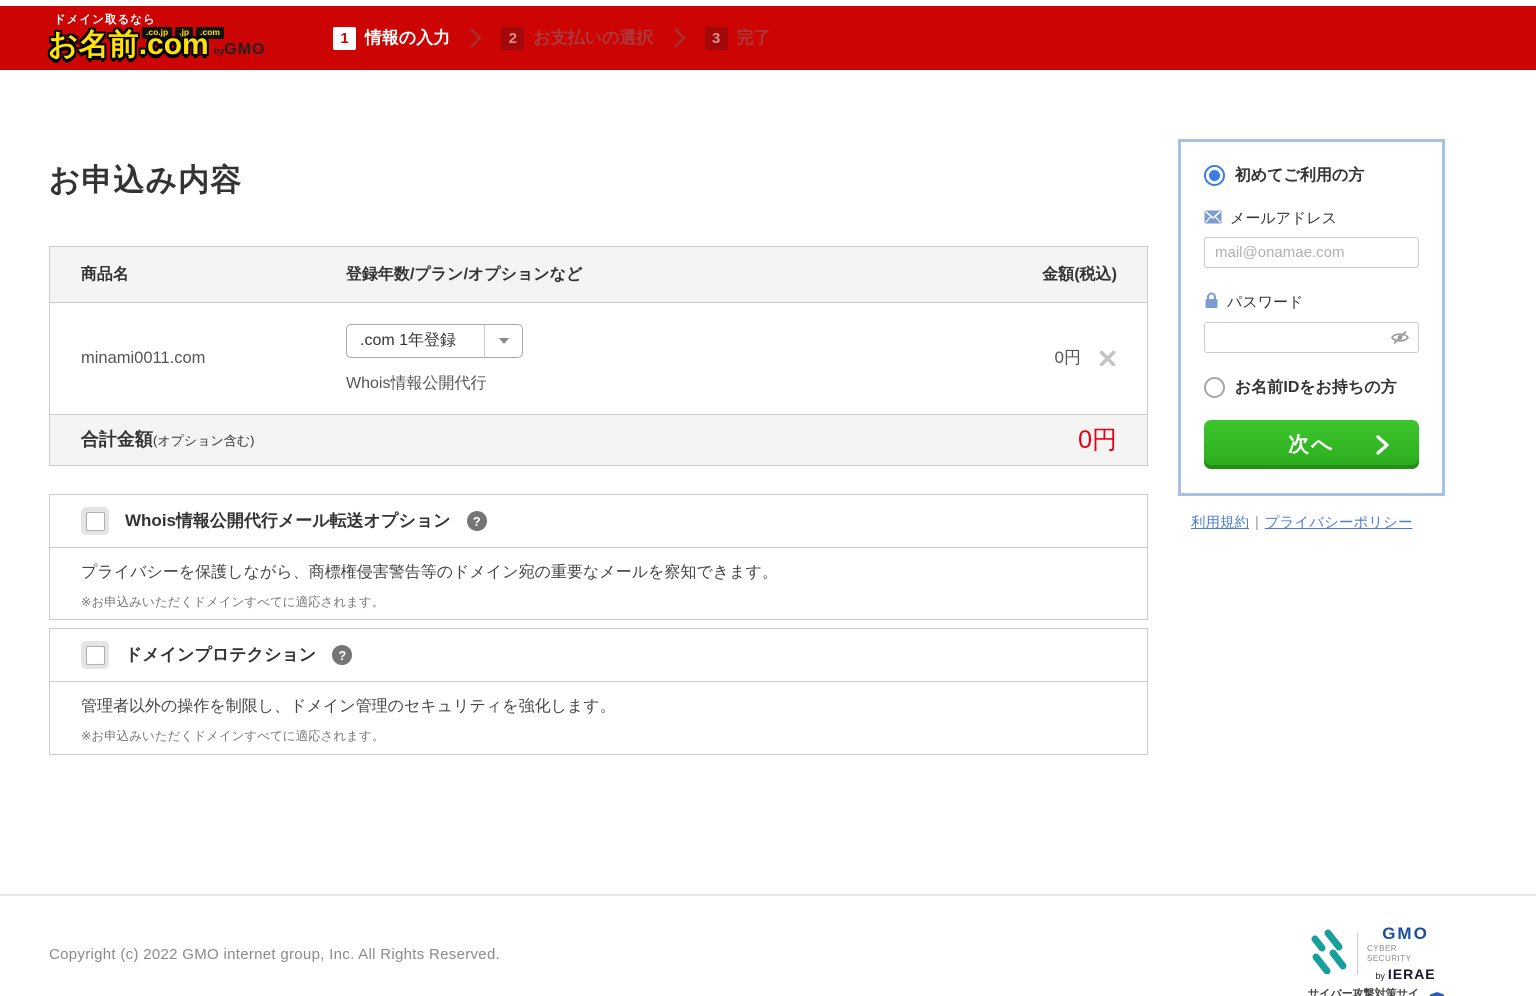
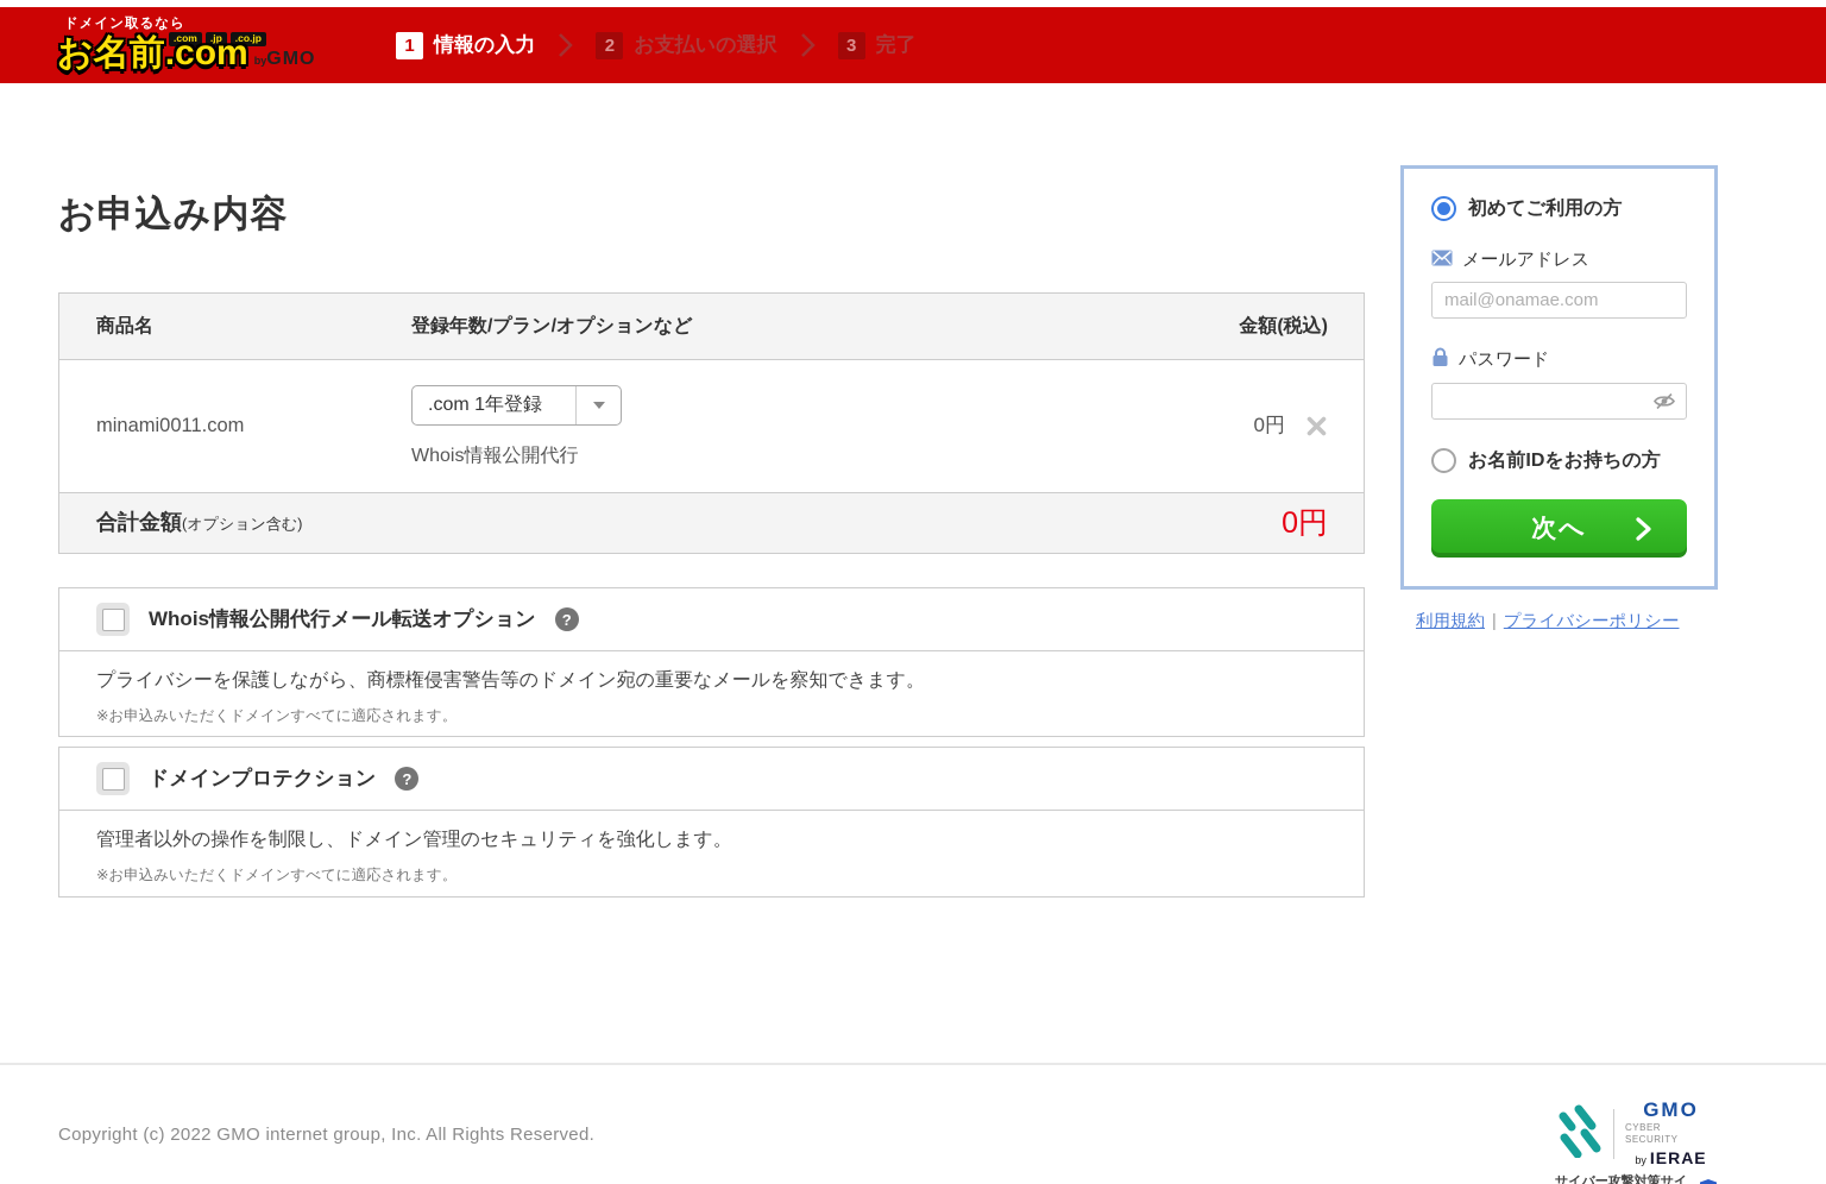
  ドメイン取るなら
- .co.jp
+ .com
  .jp
- .com
+ .co.jp
  お名前.com byGMO
  1
  情報の入力
  2
  お支払いの選択
  3
  完了
  お申込み内容
  商品名
  登録年数/プラン/オプションなど
  金額(税込)
  minami0011.com
  .com 1年登録
  Whois情報公開代行
  0円
  合計金額(オプション含む)
  0円
  Whois情報公開代行メール転送オプション
  ?
  プライバシーを保護しながら、商標権侵害警告等のドメイン宛の重要なメールを察知できます。
  ※お申込みいただくドメインすべてに適応されます。
  ドメインプロテクション
  ?
  管理者以外の操作を制限し、ドメイン管理のセキュリティを強化します。
  ※お申込みいただくドメインすべてに適応されます。
  初めてご利用の方
  メールアドレス
  mail@onamae.com
  パスワード
  お名前IDをお持ちの方
  次へ
  利用規約 | プライバシーポリシー
  Copyright (c) 2022 GMO internet group, Inc. All Rights Reserved.
  GMO
  CYBER SECURITY
  by
  IERAE
  サイバー攻撃対策サイ
